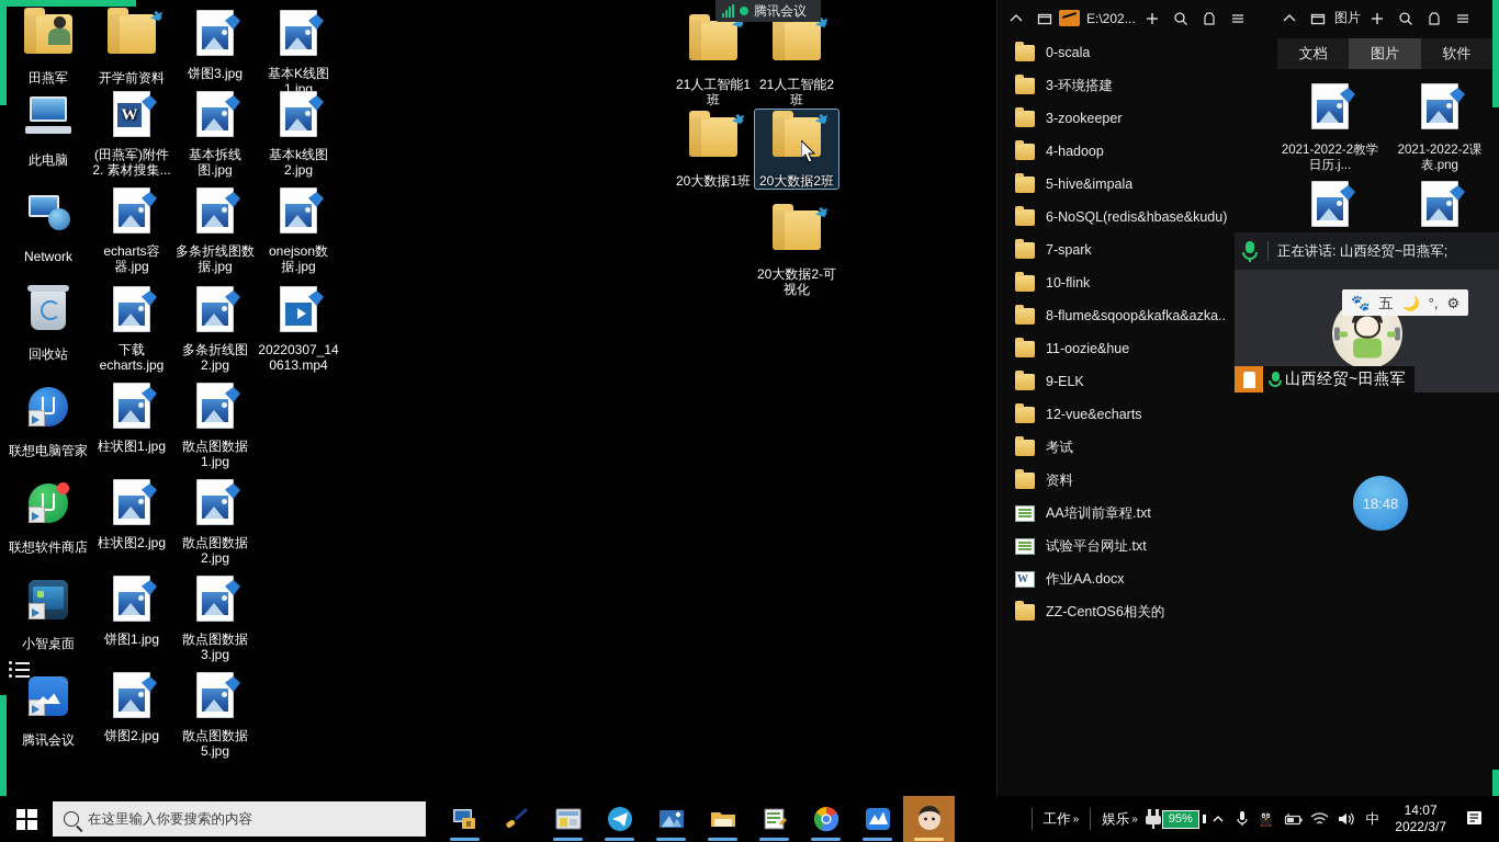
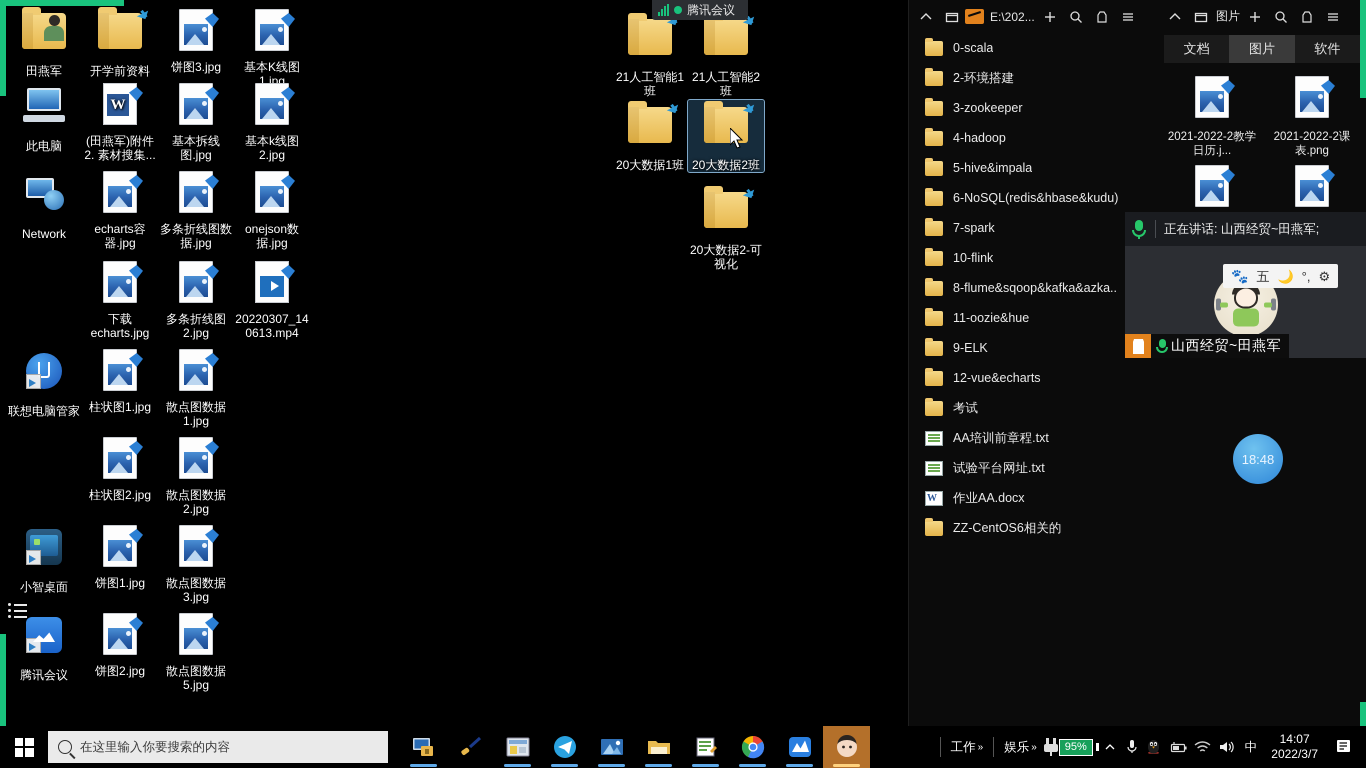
  田燕军
  开学前资料
  饼图3.jpg
  基本K线图1.jpg
  此电脑
  W
  (田燕军)附件2. 素材搜集...
  基本拆线图.jpg
  基本k线图2.jpg
  Network
  echarts容器.jpg
  多条折线图数据.jpg
  onejson数据.jpg
- 回收站
  下载echarts.jpg
  多条折线图2.jpg
  20220307_140613.mp4
  联想电脑管家
  柱状图1.jpg
  散点图数据1.jpg
- 联想软件商店
  柱状图2.jpg
  散点图数据2.jpg
  小智桌面
  饼图1.jpg
  散点图数据3.jpg
  腾讯会议
  饼图2.jpg
  散点图数据5.jpg
  21人工智能1班
  21人工智能2班
  20大数据1班
  20大数据2班
  20大数据2-可视化
  腾讯会议
  E:\202...
  0-scala
- 3-环境搭建
+ 2-环境搭建
  3-zookeeper
  4-hadoop
  5-hive&impala
  6-NoSQL(redis&hbase&kudu)
  7-spark
  10-flink
  8-flume&sqoop&kafka&azka..
  11-oozie&hue
  9-ELK
  12-vue&echarts
  考试
- 资料
  AA培训前章程.txt
  试验平台网址.txt
  作业AA.docx
  ZZ-CentOS6相关的
  图片
  文档
  图片
  软件
  2021-2022-2教学日历.j...
  2021-2022-2课表.png
  正在讲话: 山西经贸~田燕军;
  🐾
  五
  🌙
  °,
  ⚙
  山西经贸~田燕军
  18:48
  在这里输入你要搜索的内容
  工作
  »
  娱乐
  »
  95%
  中
  14:07
  2022/3/7
